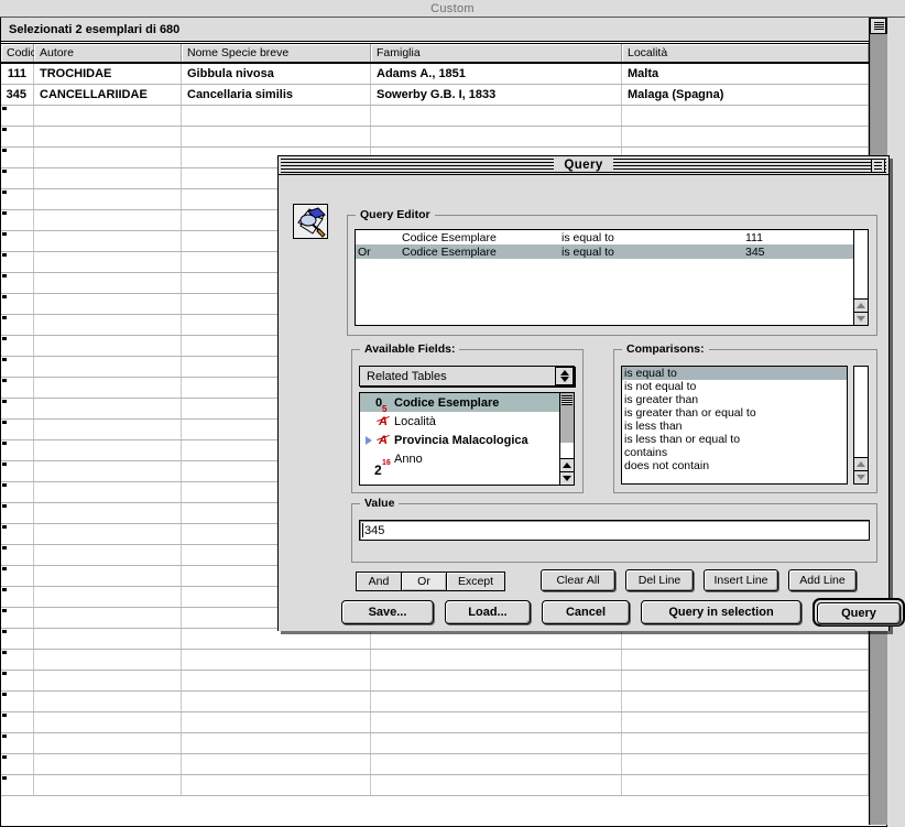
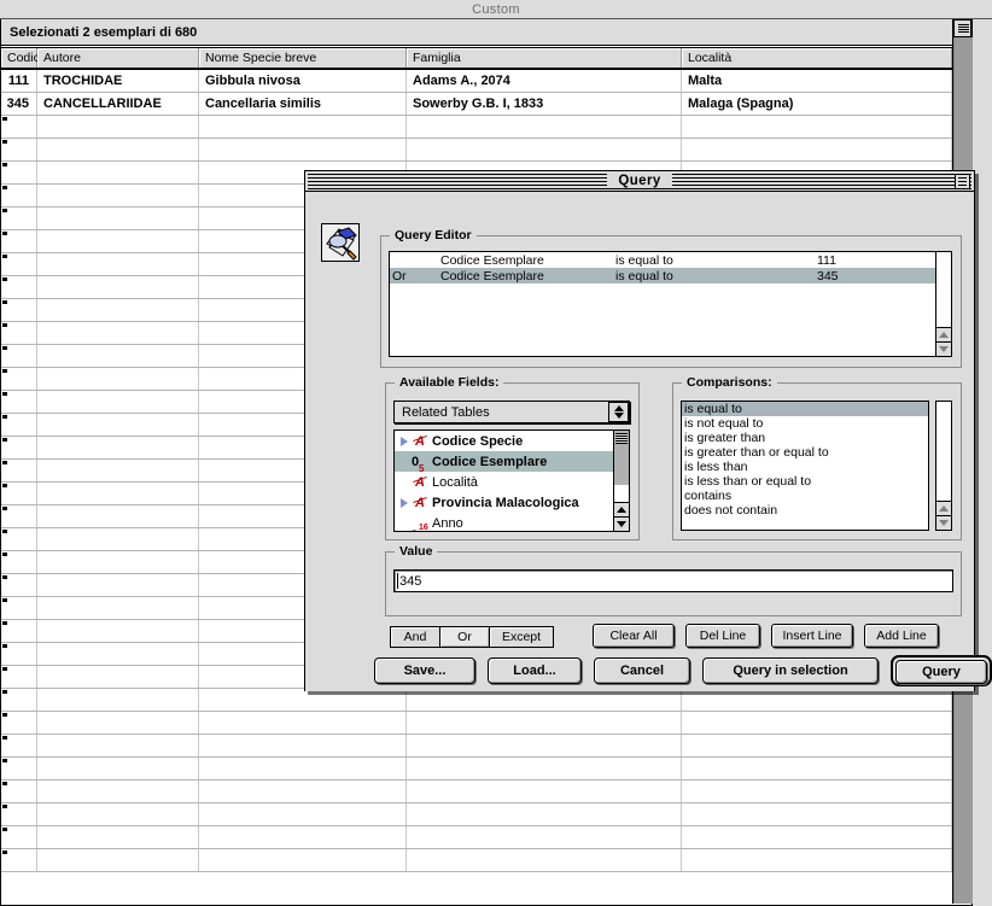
  Custom
  Selezionati 2 esemplari di 680
  Autore
  Nome Specie breve
  Famiglia
  Località
  111
  TROCHIDAE
  Gibbula nivosa
- Adams A., 1851
+ Adams A., 2074
  Malta
  345
  CANCELLARIIDAE
  Cancellaria similis
  Sowerby G.B. I, 1833
  Malaga (Spagna)
  Query
  Query Editor
  Codice Esemplare
  is equal to
  111
  Or
  Codice Esemplare
  is equal to
  345
  Available Fields:
  Related Tables
+ Codice Specie
  Codice Esemplare
  Località
  Provincia Malacologica
  Anno
  Comparisons:
  is equal to
  is not equal to
  is greater than
  is greater than or equal to
  is less than
  is less than or equal to
  contains
  does not contain
  Value
  345
  And
  Or
  Except
  Clear All
  Del Line
  Insert Line
  Add Line
  Save...
  Load...
  Cancel
  Query in selection
  Query
